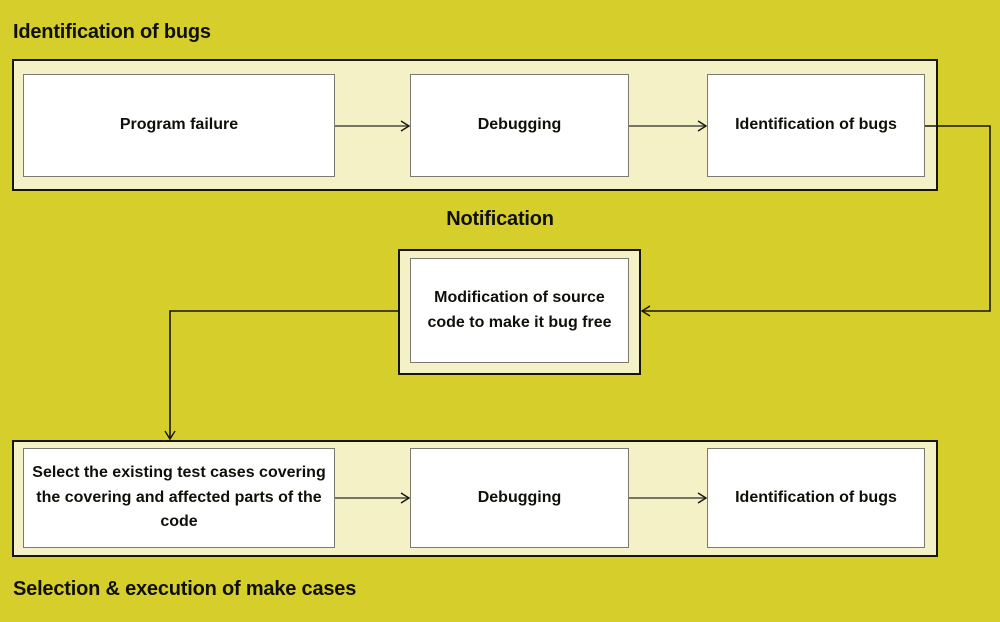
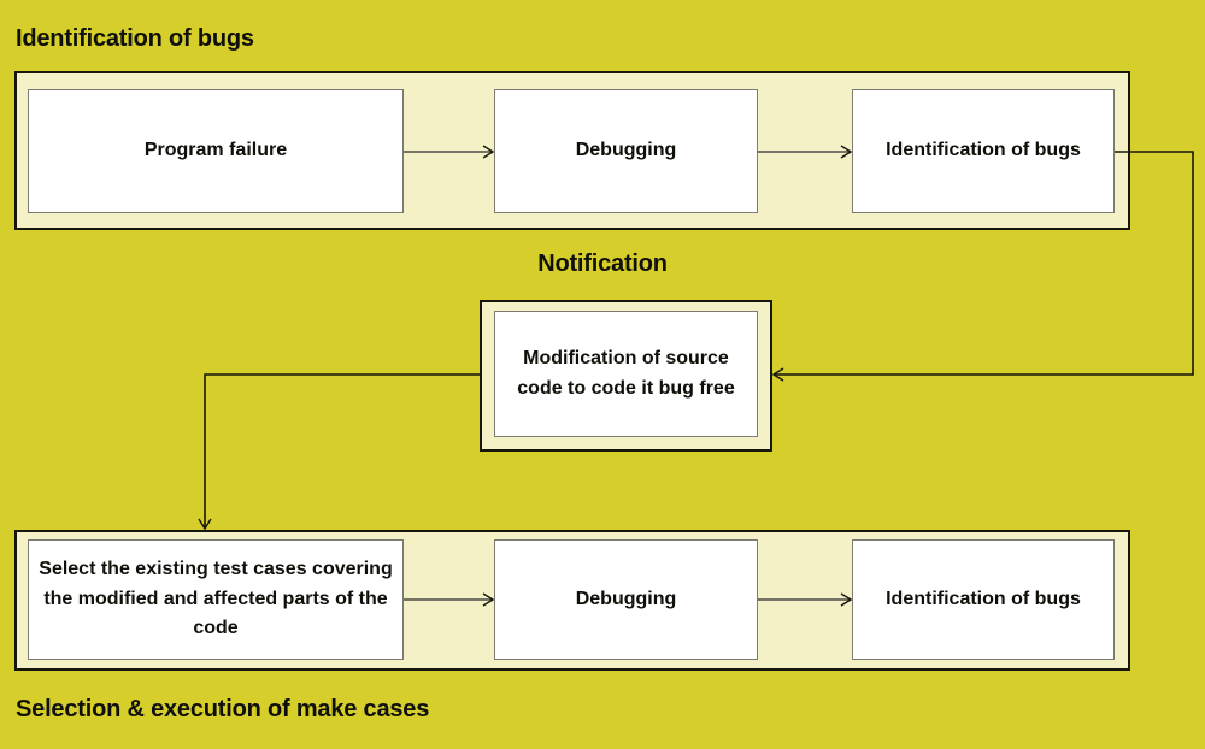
  Identification of bugs
  Notification
  Selection & execution of make cases
  Program failure
  Debugging
  Identification of bugs
- Modification of source code to make it bug free
+ Modification of source code to code it bug free
- Select the existing test cases covering the covering and affected parts of the code
+ Select the existing test cases covering the modified and affected parts of the code
  Debugging
  Identification of bugs
